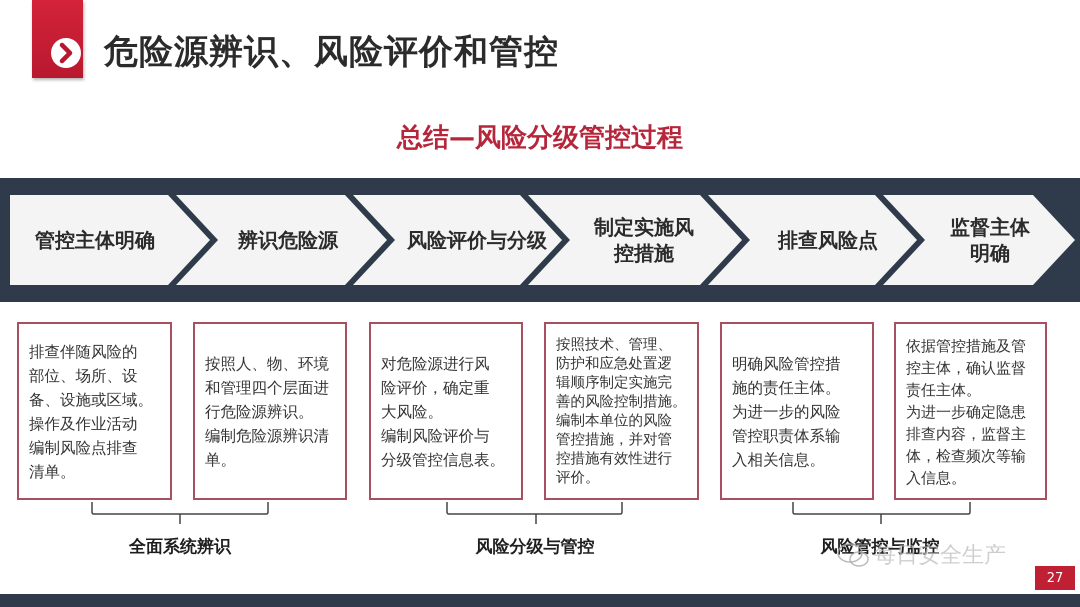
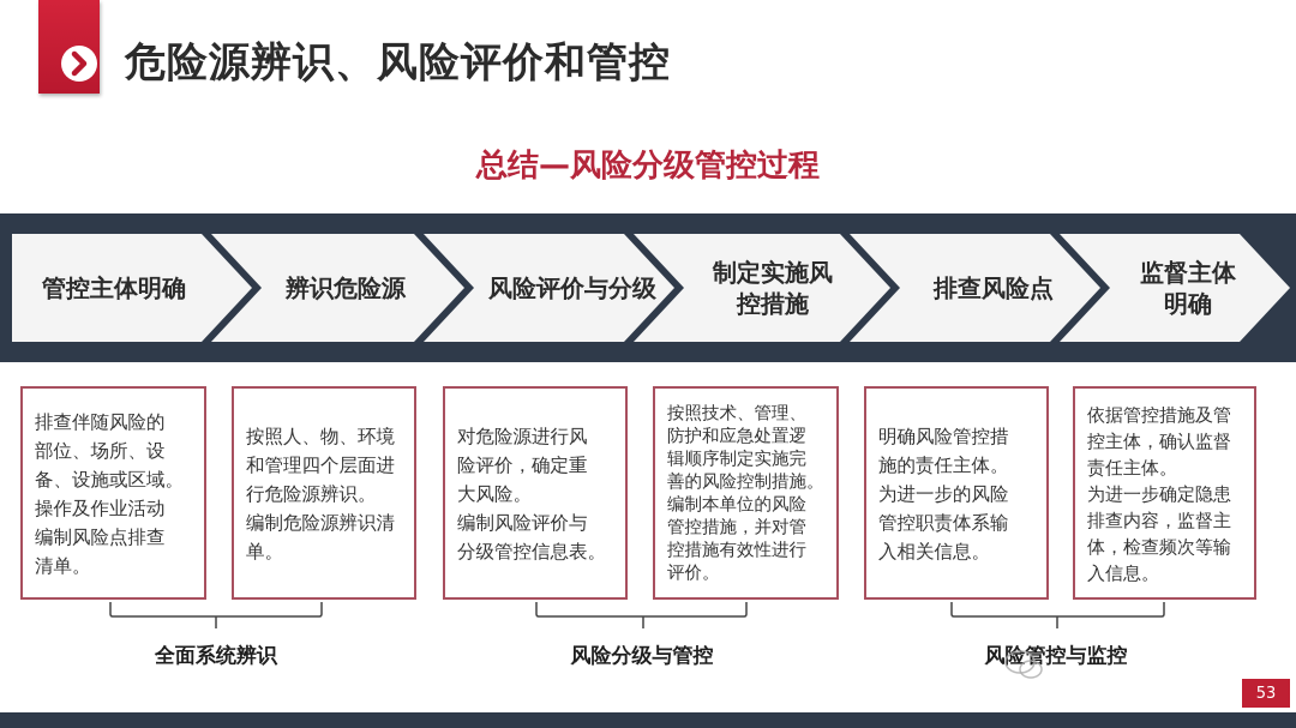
  危险源辨识、风险评价和管控
  总结—风险分级管控过程
  管控主体明确
  辨识危险源
  风险评价与分级
  制定实施风
  控措施
  排查风险点
  监督主体
  明确
  排查伴随风险的
  部位、场所、设
  备、设施或区域。
  操作及作业活动
  编制风险点排查
  清单。
  按照人、物、环境
  和管理四个层面进
  行危险源辨识。
  编制危险源辨识清
  单。
  对危险源进行风
  险评价，确定重
  大风险。
  编制风险评价与
  分级管控信息表。
  按照技术、管理、
  防护和应急处置逻
  辑顺序制定实施完
  善的风险控制措施。
  编制本单位的风险
  管控措施，并对管
  控措施有效性进行
  评价。
  明确风险管控措
  施的责任主体。
  为进一步的风险
  管控职责体系输
  入相关信息。
  依据管控措施及管
  控主体，确认监督
  责任主体。
  为进一步确定隐患
  排查内容，监督主
  体，检查频次等输
  入信息。
  全面系统辨识
  风险分级与管控
  风险管控与监控
- 每日安全生产
- 27
+ 53
